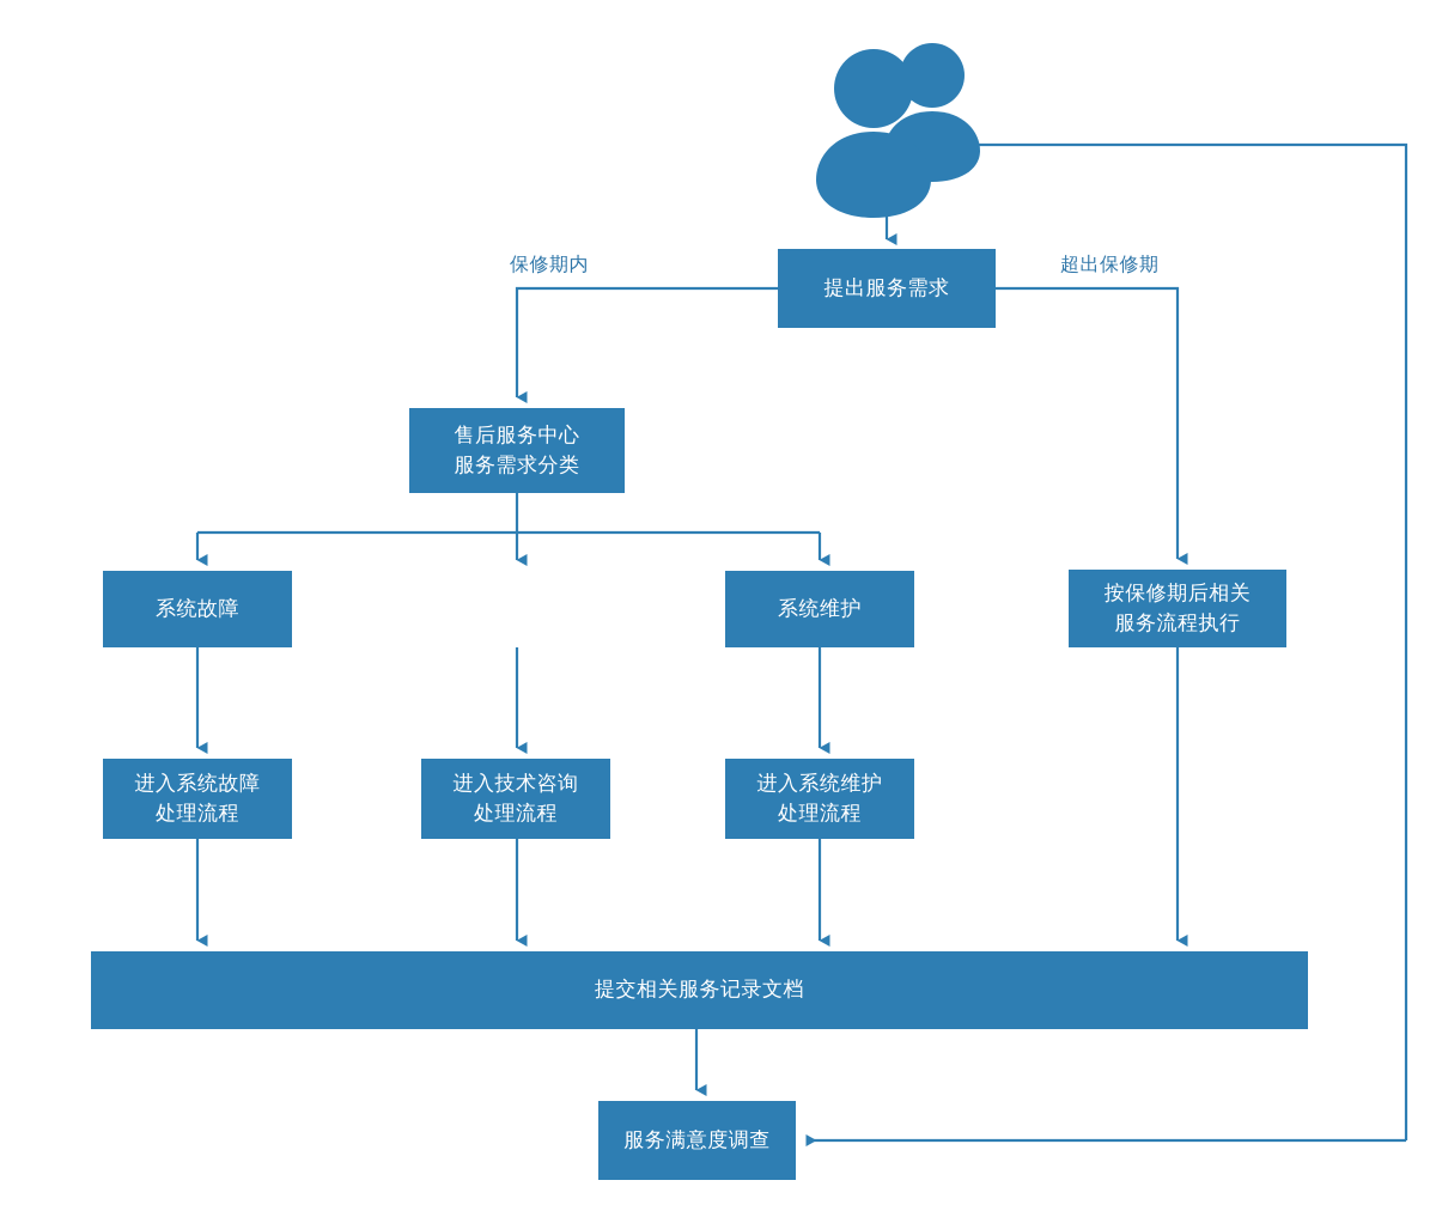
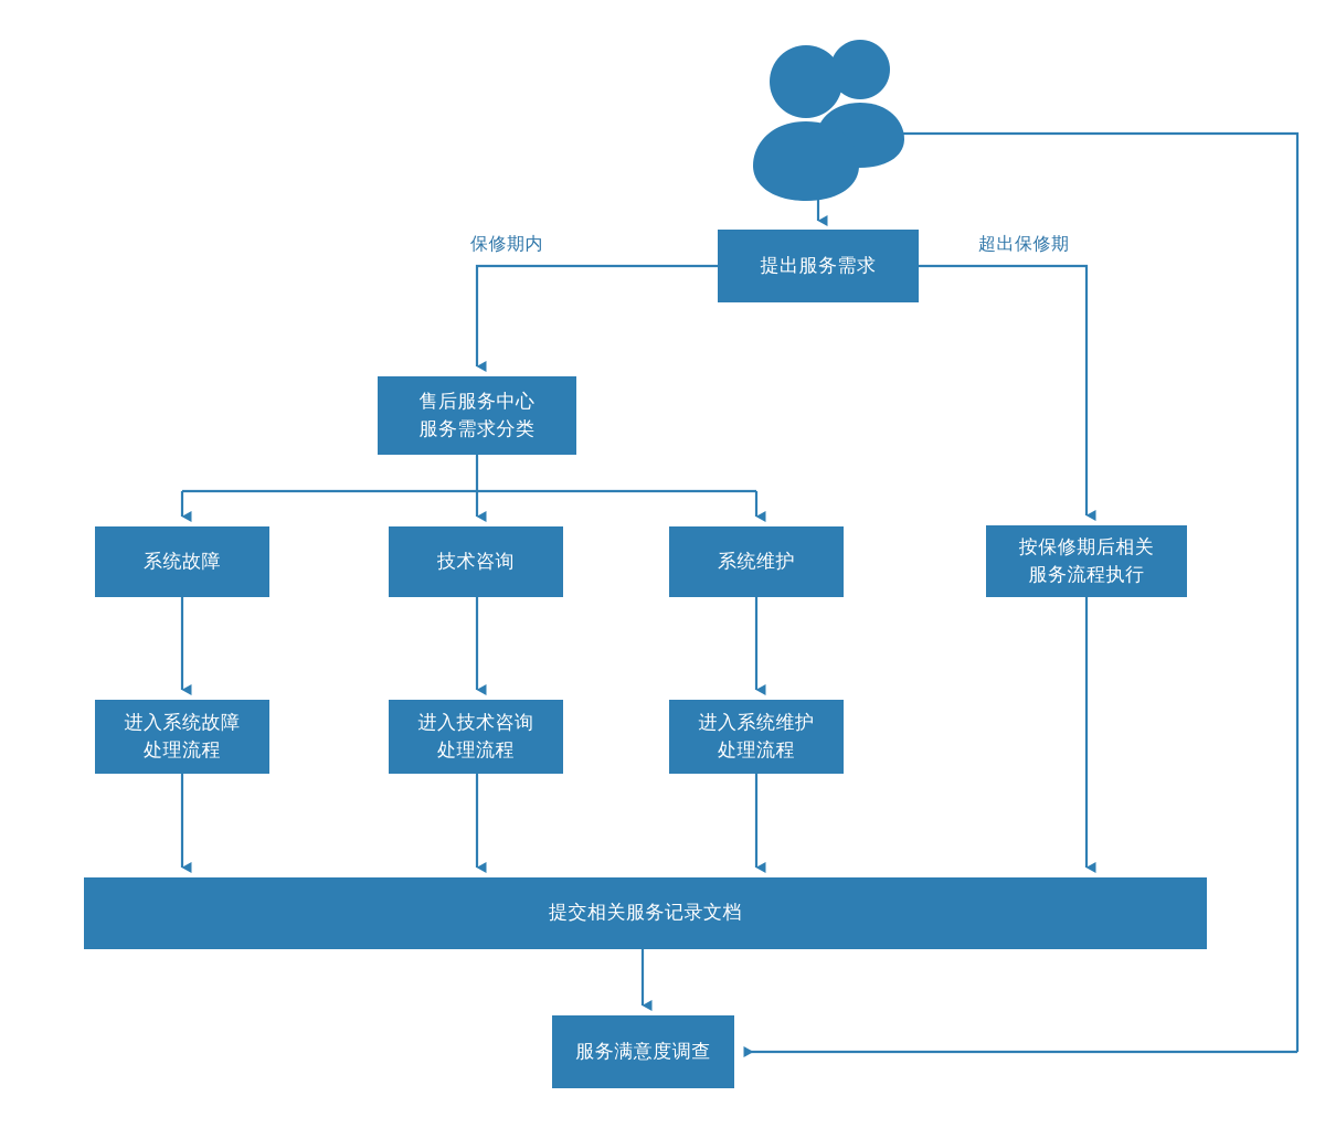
  提出服务需求
  售后服务中心
  服务需求分类
  系统故障
+ 技术咨询
  系统维护
  按保修期后相关
  服务流程执行
  进入系统故障
  处理流程
  进入技术咨询
  处理流程
  进入系统维护
  处理流程
  提交相关服务记录文档
  服务满意度调查
  保修期内
  超出保修期
